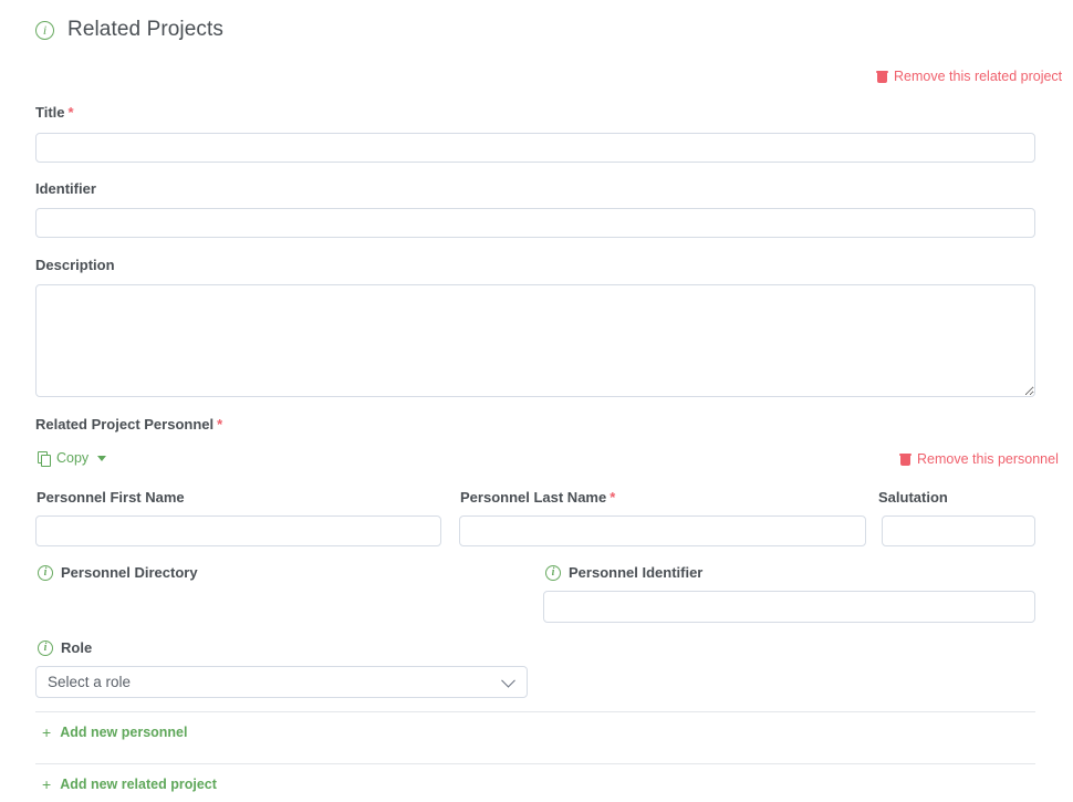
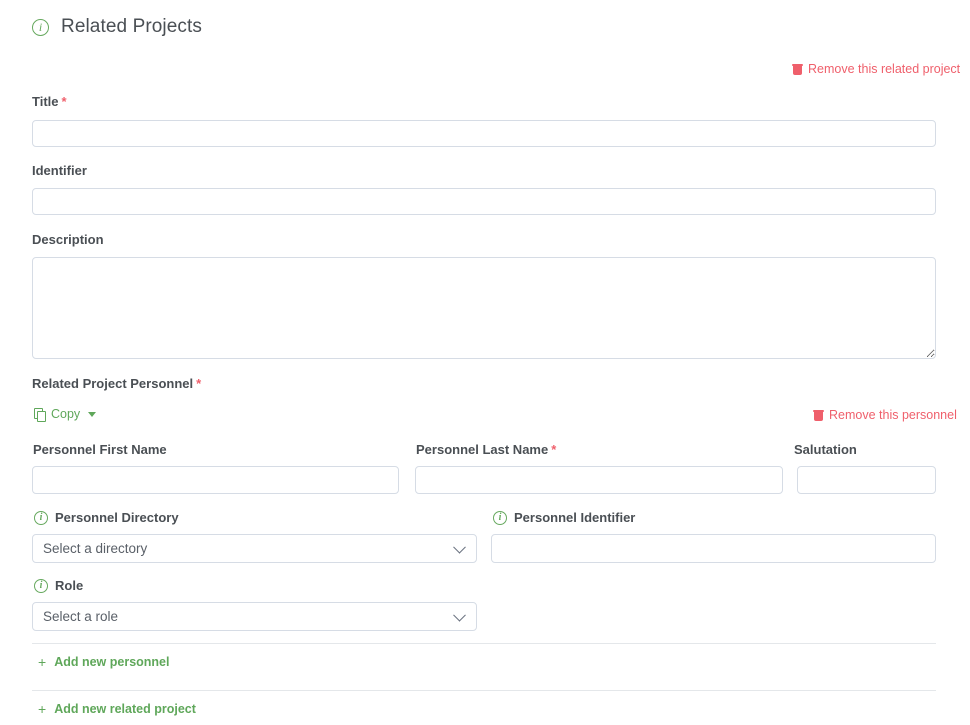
  i
  Related Projects
  Remove this related project
  Title *
  Identifier
  Description
  Related Project Personnel *
  Copy
  Remove this personnel
  Personnel First Name
  Personnel Last Name *
  Salutation
  i
  Personnel Directory
+ Select a directory
  i
  Personnel Identifier
  i
  Role
  Select a role
  +
  Add new personnel
  +
  Add new related project
